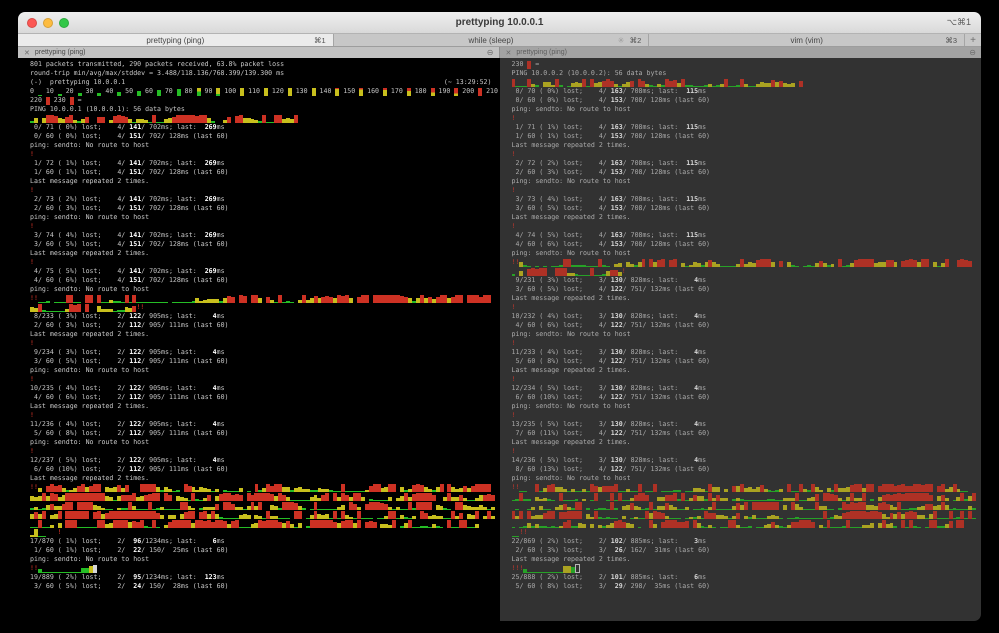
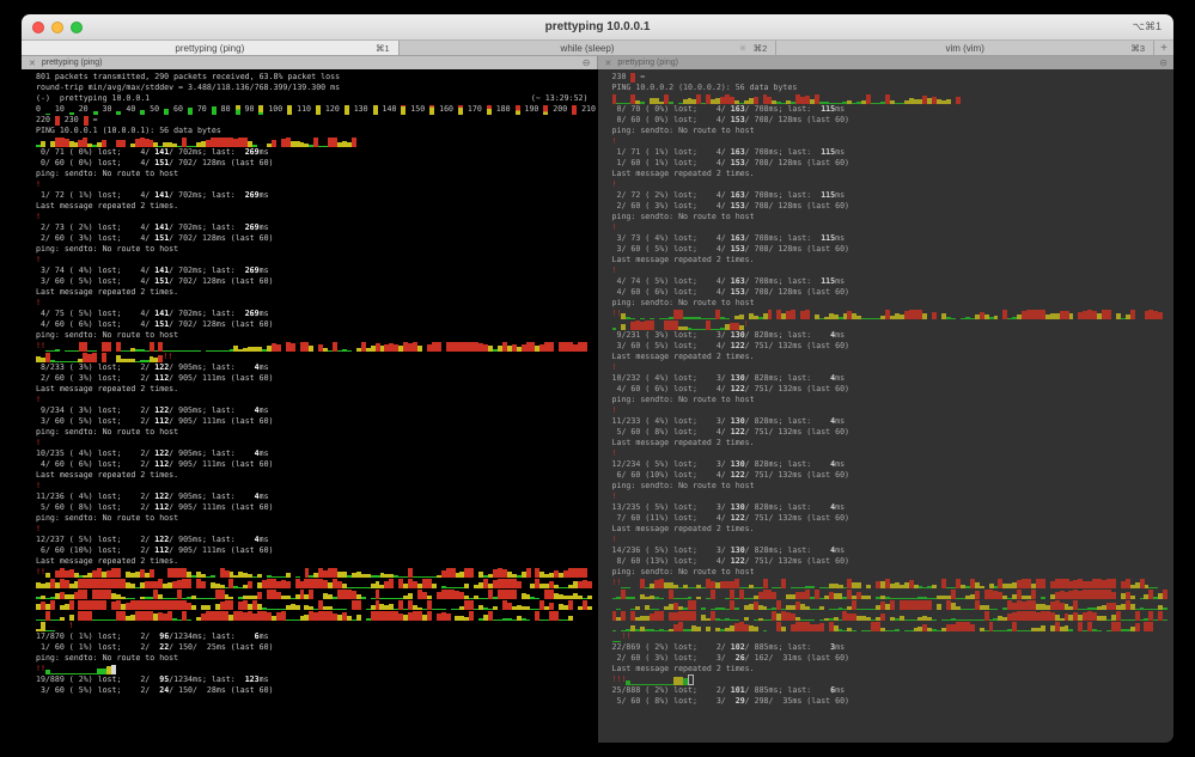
  prettyping 10.0.0.1
  ⌥⌘1
  prettyping (ping)
  ⌘1
  while (sleep)
  ✳
  ⌘2
  vim (vim)
  ⌘3
  +
  ⊖
  ⊖
  801 packets transmitted, 290 packets received, 63.8% packet loss
  round-trip min/avg/max/stddev = 3.488/118.136/768.399/139.300 ms
  (-) prettyping 10.0.0.1
  (~ 13:29:52)
  0 10 20 30 40 50 60 70 80 90 100 110 120 130 140 150 160 170 180 190 200 210
  220 230 =
  PING 10.0.0.1 (10.0.0.1): 56 data bytes
  0/ 71 ( 0%) lost; 4/ 141/ 702ms; last: 269ms
  0/ 60 ( 0%) lost; 4/ 151/ 702/ 128ms (last 60)
  ping: sendto: No route to host
  !
  1/ 72 ( 1%) lost; 4/ 141/ 702ms; last: 269ms
- 1/ 60 ( 1%) lost; 4/ 151/ 702/ 128ms (last 60)
  Last message repeated 2 times.
  !
  2/ 73 ( 2%) lost; 4/ 141/ 702ms; last: 269ms
  2/ 60 ( 3%) lost; 4/ 151/ 702/ 128ms (last 60)
  ping: sendto: No route to host
  !
  3/ 74 ( 4%) lost; 4/ 141/ 702ms; last: 269ms
  3/ 60 ( 5%) lost; 4/ 151/ 702/ 128ms (last 60)
  Last message repeated 2 times.
  !
  4/ 75 ( 5%) lost; 4/ 141/ 702ms; last: 269ms
  4/ 60 ( 6%) lost; 4/ 151/ 702/ 128ms (last 60)
  ping: sendto: No route to host
  !!
  !!
  8/233 ( 3%) lost; 2/ 122/ 905ms; last: 4ms
  2/ 60 ( 3%) lost; 2/ 112/ 905/ 111ms (last 60)
  Last message repeated 2 times.
  !
  9/234 ( 3%) lost; 2/ 122/ 905ms; last: 4ms
  3/ 60 ( 5%) lost; 2/ 112/ 905/ 111ms (last 60)
  ping: sendto: No route to host
  !
  10/235 ( 4%) lost; 2/ 122/ 905ms; last: 4ms
  4/ 60 ( 6%) lost; 2/ 112/ 905/ 111ms (last 60)
  Last message repeated 2 times.
  !
  11/236 ( 4%) lost; 2/ 122/ 905ms; last: 4ms
  5/ 60 ( 8%) lost; 2/ 112/ 905/ 111ms (last 60)
  ping: sendto: No route to host
  !
  12/237 ( 5%) lost; 2/ 122/ 905ms; last: 4ms
  6/ 60 (10%) lost; 2/ 112/ 905/ 111ms (last 60)
  Last message repeated 2 times.
  !!
  !
  17/870 ( 1%) lost; 2/ 96/1234ms; last: 6ms
  1/ 60 ( 1%) lost; 2/ 22/ 150/ 25ms (last 60)
  ping: sendto: No route to host
  !!
  19/889 ( 2%) lost; 2/ 95/1234ms; last: 123ms
  3/ 60 ( 5%) lost; 2/ 24/ 150/ 28ms (last 60)
  230 =
  PING 10.0.0.2 (10.0.0.2): 56 data bytes
  0/ 70 ( 0%) lost; 4/ 163/ 708ms; last: 115ms
  0/ 60 ( 0%) lost; 4/ 153/ 708/ 128ms (last 60)
  ping: sendto: No route to host
  !
  1/ 71 ( 1%) lost; 4/ 163/ 708ms; last: 115ms
  1/ 60 ( 1%) lost; 4/ 153/ 708/ 128ms (last 60)
  Last message repeated 2 times.
  !
  2/ 72 ( 2%) lost; 4/ 163/ 708ms; last: 115ms
  2/ 60 ( 3%) lost; 4/ 153/ 708/ 128ms (last 60)
  ping: sendto: No route to host
  !
  3/ 73 ( 4%) lost; 4/ 163/ 708ms; last: 115ms
  3/ 60 ( 5%) lost; 4/ 153/ 708/ 128ms (last 60)
  Last message repeated 2 times.
  !
  4/ 74 ( 5%) lost; 4/ 163/ 708ms; last: 115ms
  4/ 60 ( 6%) lost; 4/ 153/ 708/ 128ms (last 60)
  ping: sendto: No route to host
  !!
  !
  9/231 ( 3%) lost; 3/ 130/ 828ms; last: 4ms
  3/ 60 ( 5%) lost; 4/ 122/ 751/ 132ms (last 60)
  Last message repeated 2 times.
  !
  10/232 ( 4%) lost; 3/ 130/ 828ms; last: 4ms
  4/ 60 ( 6%) lost; 4/ 122/ 751/ 132ms (last 60)
  ping: sendto: No route to host
  !
  11/233 ( 4%) lost; 3/ 130/ 828ms; last: 4ms
  5/ 60 ( 8%) lost; 4/ 122/ 751/ 132ms (last 60)
  Last message repeated 2 times.
  !
  12/234 ( 5%) lost; 3/ 130/ 828ms; last: 4ms
  6/ 60 (10%) lost; 4/ 122/ 751/ 132ms (last 60)
  ping: sendto: No route to host
  !
  13/235 ( 5%) lost; 3/ 130/ 828ms; last: 4ms
  7/ 60 (11%) lost; 4/ 122/ 751/ 132ms (last 60)
  Last message repeated 2 times.
  !
  14/236 ( 5%) lost; 3/ 130/ 828ms; last: 4ms
  8/ 60 (13%) lost; 4/ 122/ 751/ 132ms (last 60)
  ping: sendto: No route to host
  !!
  !!
  22/869 ( 2%) lost; 2/ 102/ 885ms; last: 3ms
  2/ 60 ( 3%) lost; 3/ 26/ 162/ 31ms (last 60)
  Last message repeated 2 times.
  !!!
  25/888 ( 2%) lost; 2/ 101/ 885ms; last: 6ms
  5/ 60 ( 8%) lost; 3/ 29/ 298/ 35ms (last 60)
